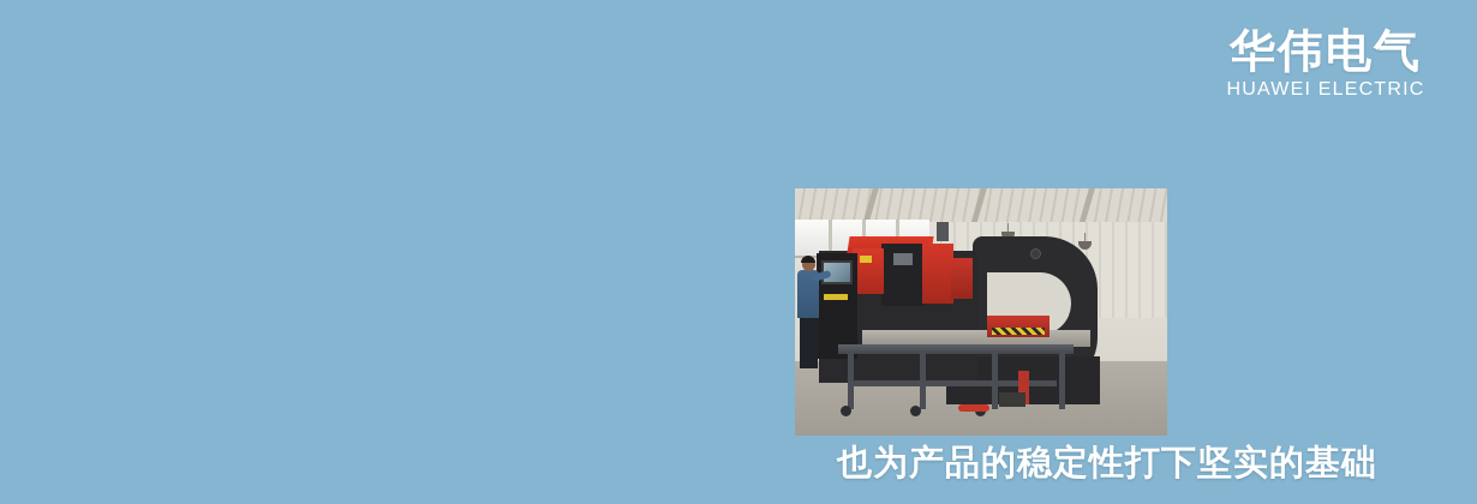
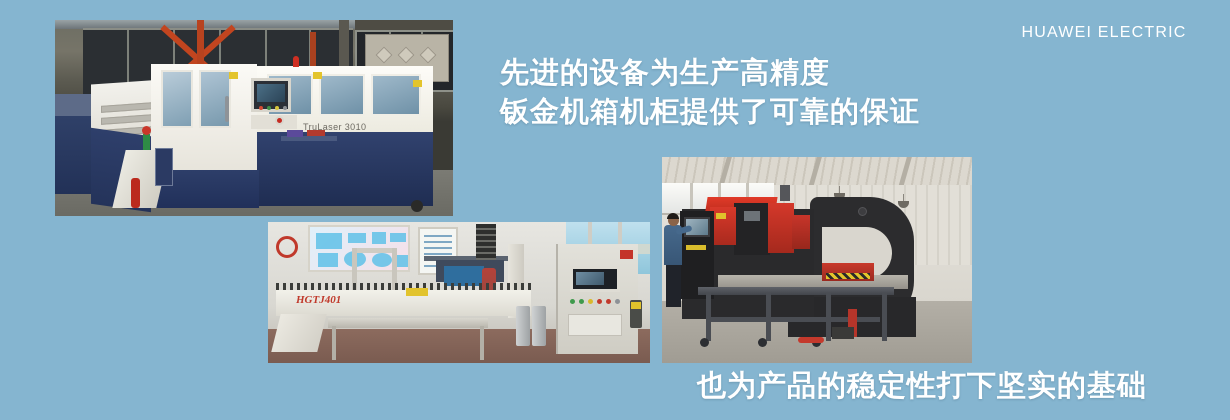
+ TruLaser 3010
+ HGTJ401
+ 先进的设备为生产高精度
+ 钣金机箱机柜提供了可靠的保证
  也为产品的稳定性打下坚实的基础
- 华伟电气
  HUAWEI ELECTRIC
